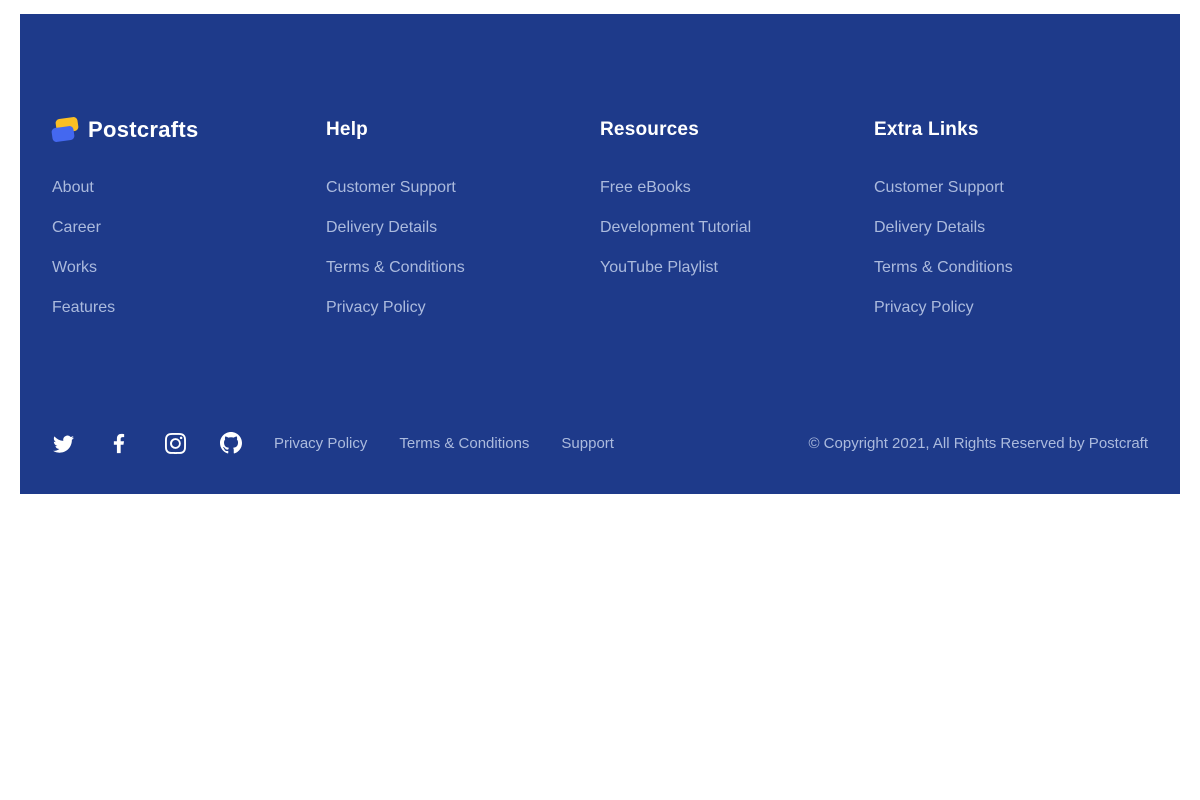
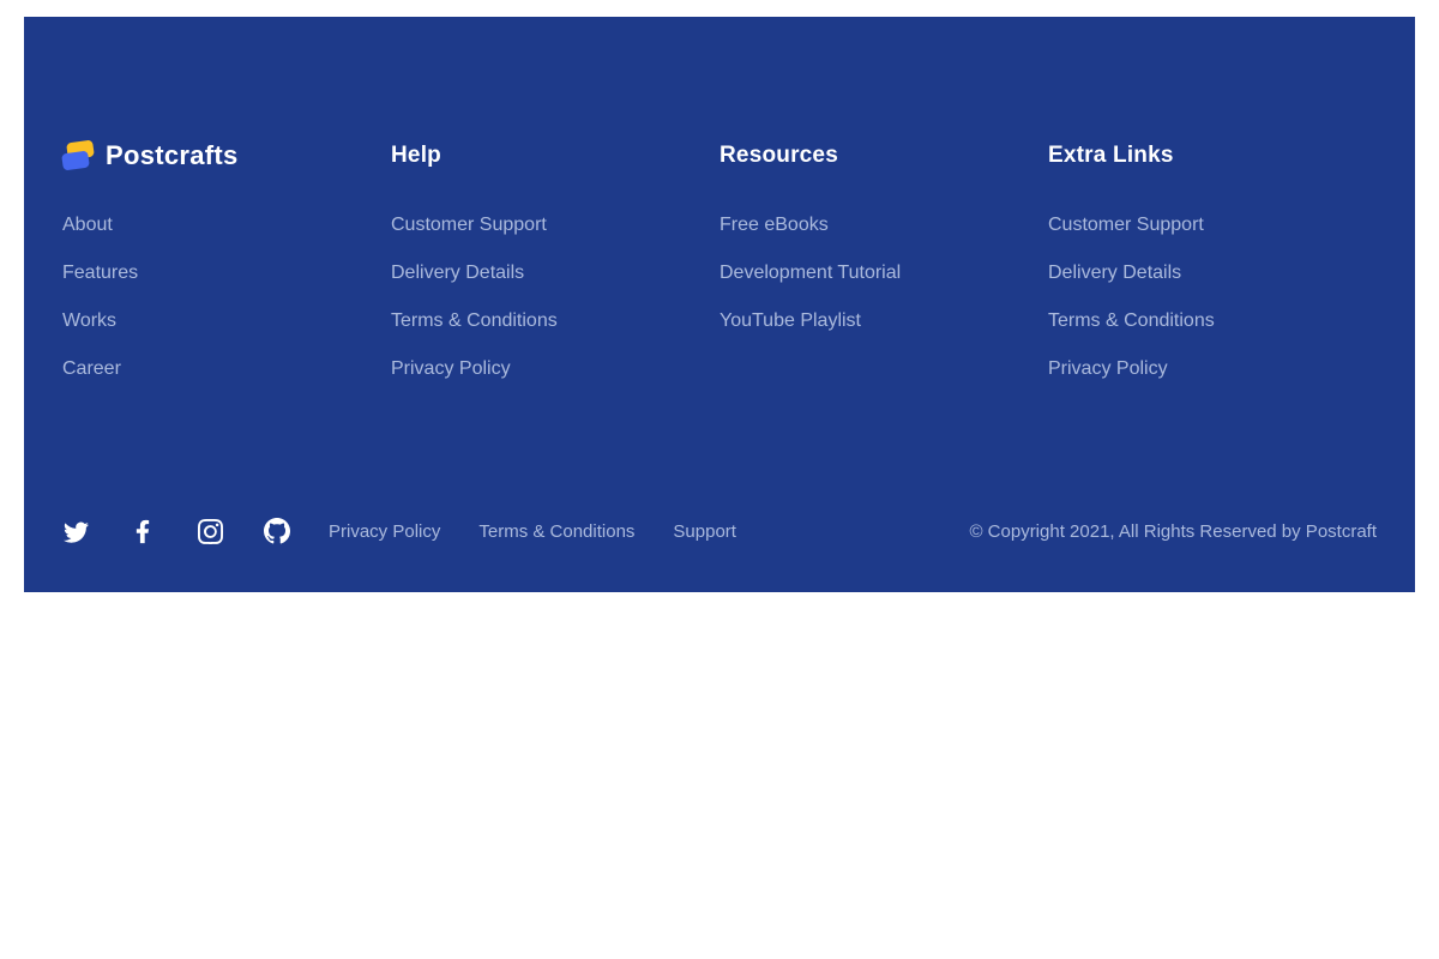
  Postcrafts
  About
- Career
+ Features
  Works
- Features
+ Career
  Help
  Customer Support
  Delivery Details
  Terms & Conditions
  Privacy Policy
  Resources
  Free eBooks
  Development Tutorial
  YouTube Playlist
  Extra Links
  Customer Support
  Delivery Details
  Terms & Conditions
  Privacy Policy
  Privacy Policy
  Terms & Conditions
  Support
  © Copyright 2021, All Rights Reserved by Postcraft
